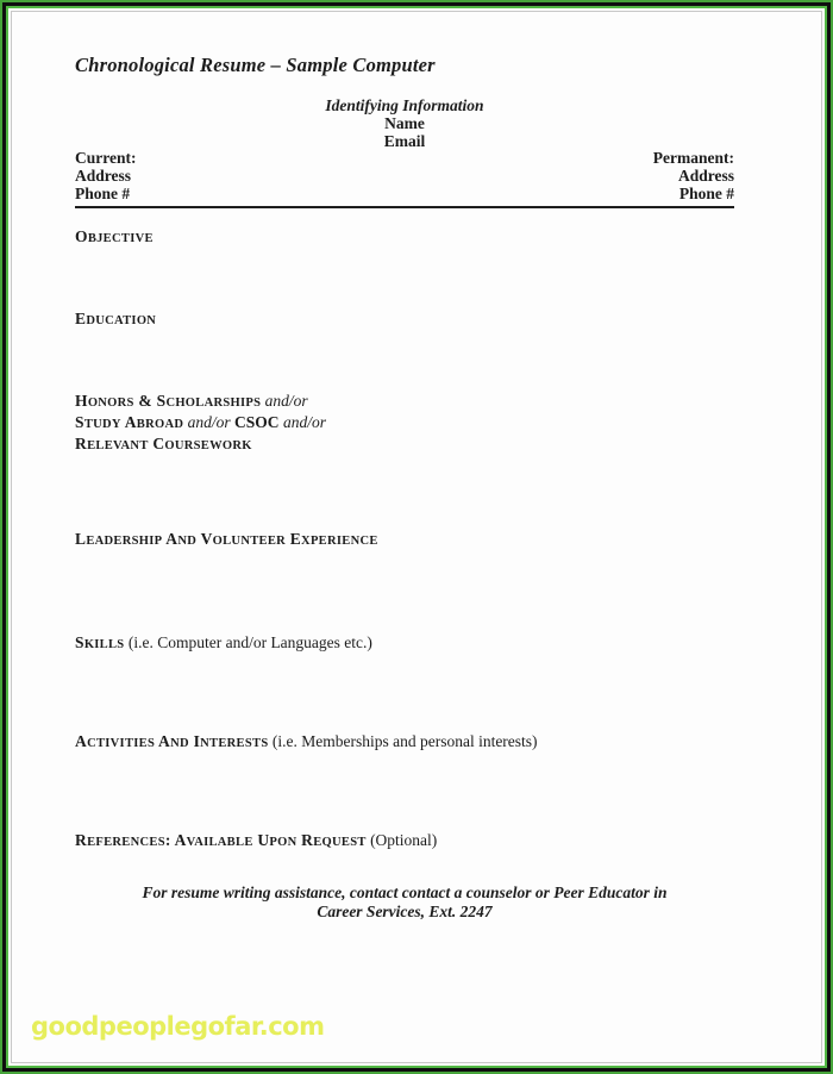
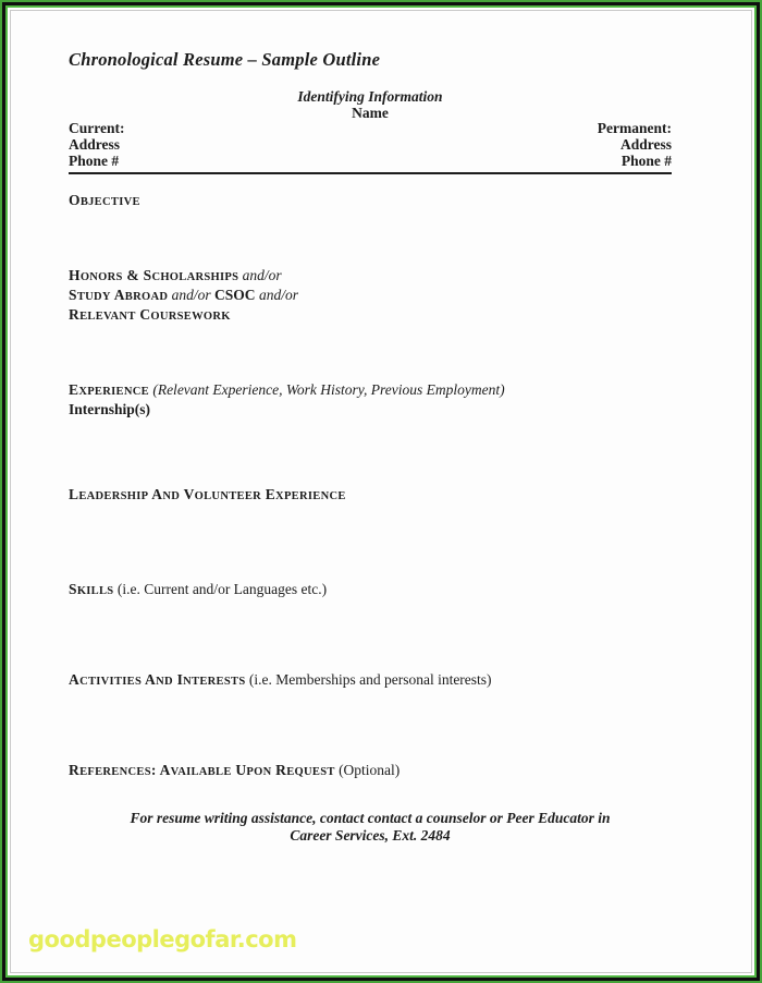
- Chronological Resume – Sample Computer
+ Chronological Resume – Sample Outline
  Identifying Information
  Name
- Email
  Current:
  Address
  Phone #
  Permanent:
  Address
  Phone #
  OBJECTIVE
- EDUCATION
  HONORS & SCHOLARSHIPS and/or
  STUDY ABROAD and/or CSOC and/or
  RELEVANT COURSEWORK
+ EXPERIENCE (Relevant Experience, Work History, Previous Employment)
+ Internship(s)
  LEADERSHIP AND VOLUNTEER EXPERIENCE
- SKILLS (i.e. Computer and/or Languages etc.)
+ SKILLS (i.e. Current and/or Languages etc.)
  ACTIVITIES AND INTERESTS (i.e. Memberships and personal interests)
  REFERENCES: AVAILABLE UPON REQUEST (Optional)
  For resume writing assistance, contact contact a counselor or Peer Educator in
- Career Services, Ext. 2247
+ Career Services, Ext. 2484
  goodpeoplegofar.com
